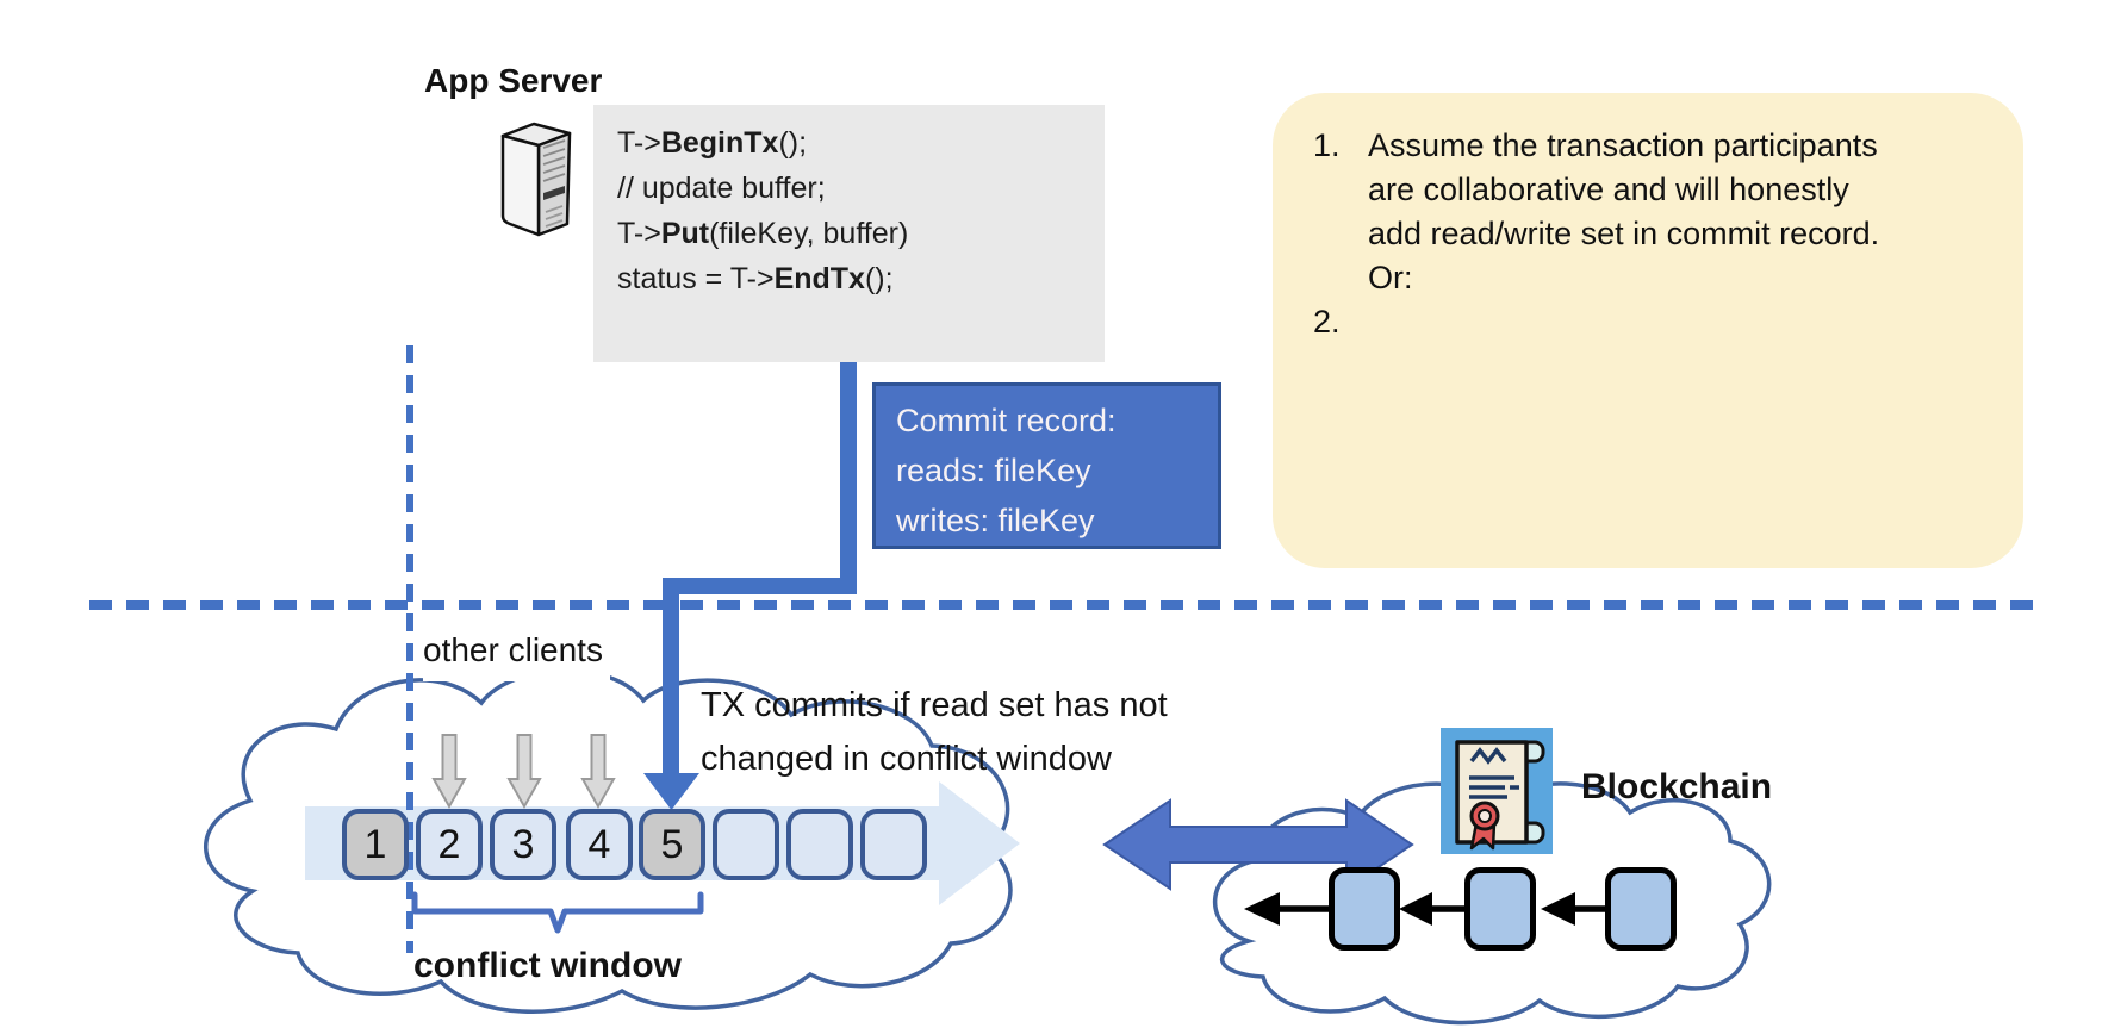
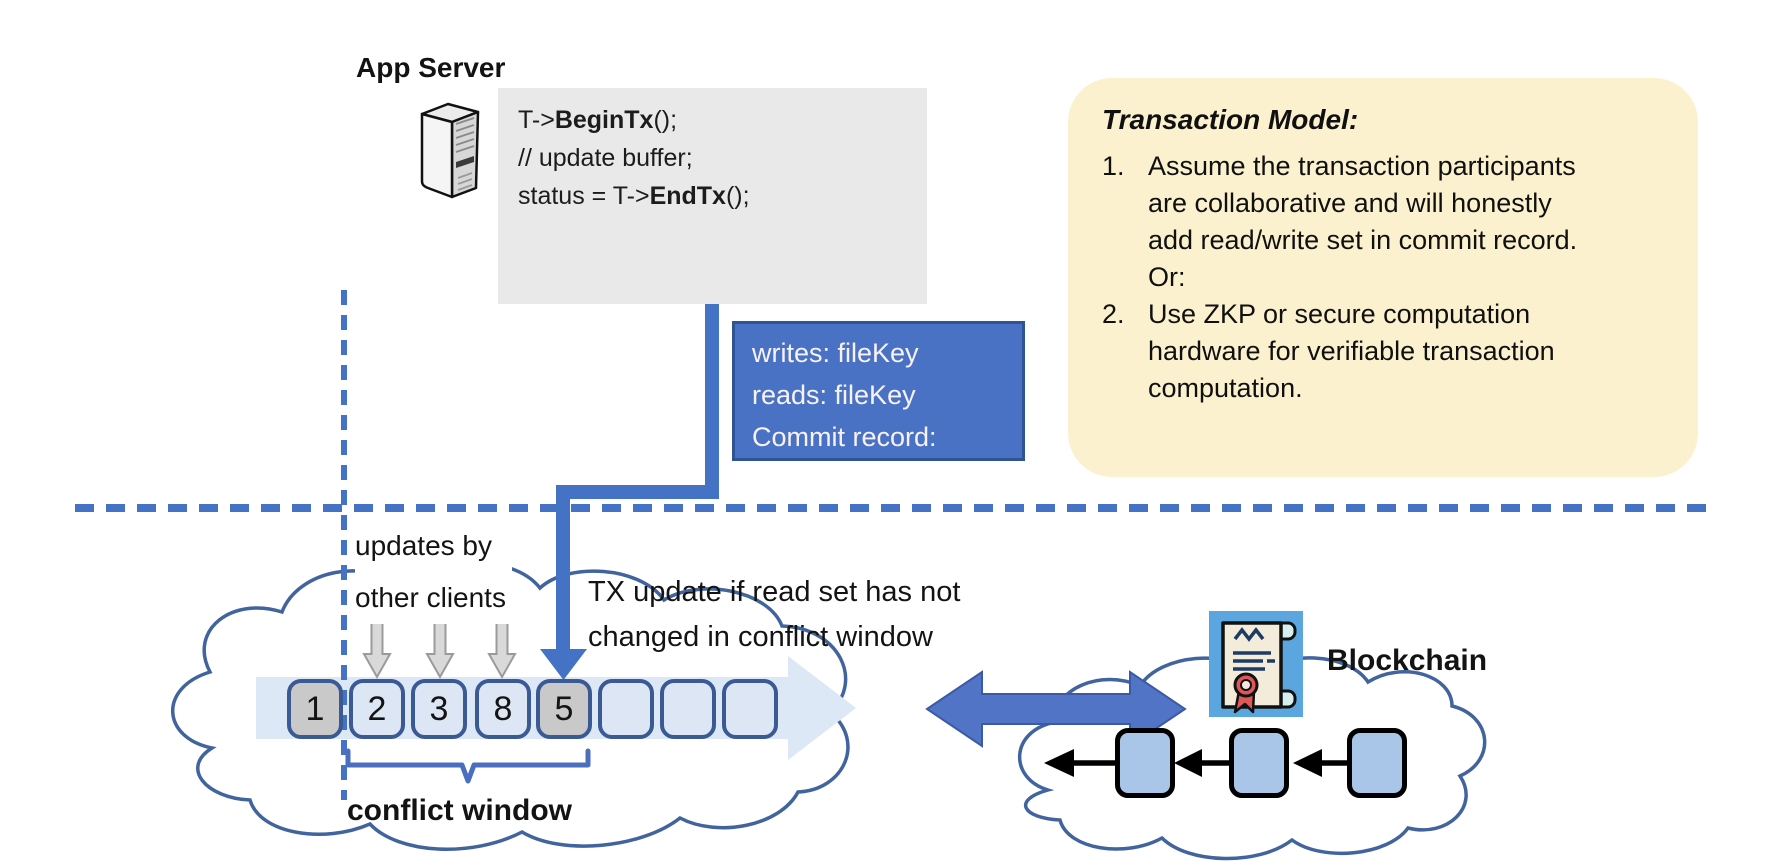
  App Server
  T->BeginTx();
  // update buffer;
- T->Put(fileKey, buffer)
  status = T->EndTx();
- Commit record:
+ writes: fileKey
  reads: fileKey
- writes: fileKey
+ Commit record:
+ Transaction Model:
  1.
  Assume the transaction participants are collaborative and will honestly add read/write set in commit record. Or:
  2.
+ Use ZKP or secure computation hardware for verifiable transaction computation.
+ updates by
  other clients
- TX commits if read set has not
+ TX update if read set has not
  changed in conflict window
  conflict window
  1
  2
  3
- 4
+ 8
  5
  Blockchain
